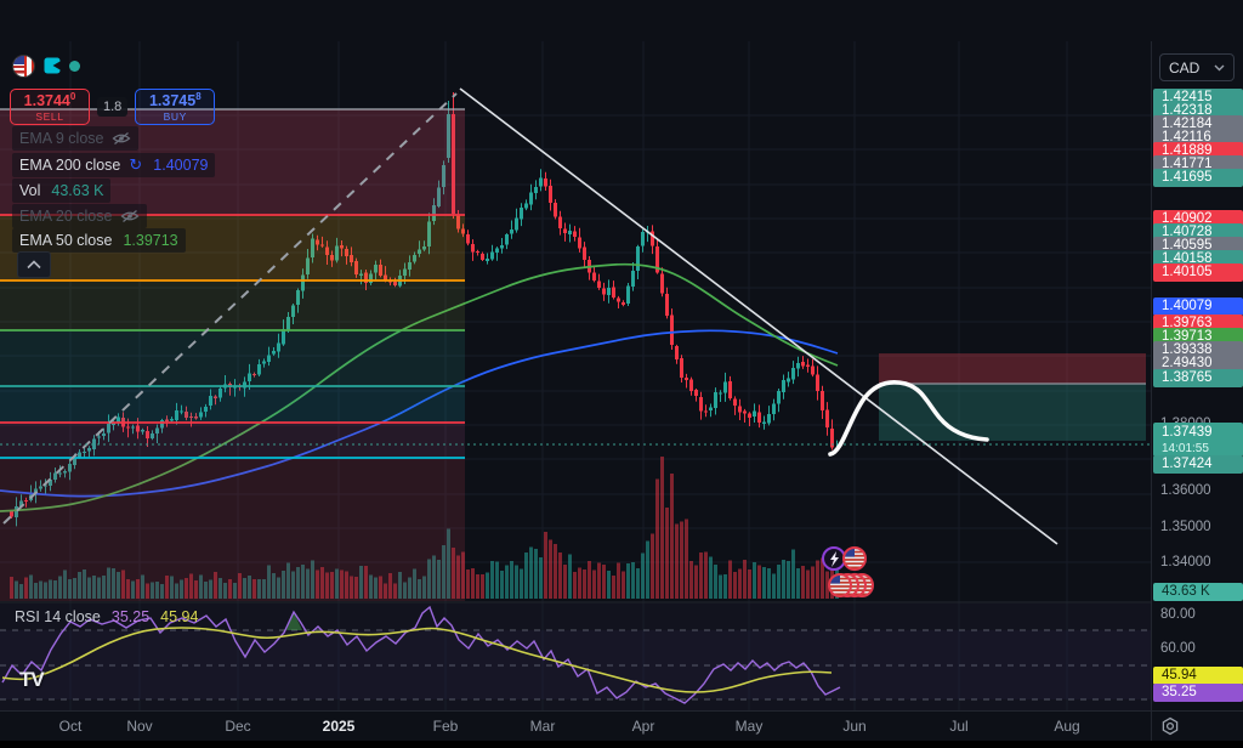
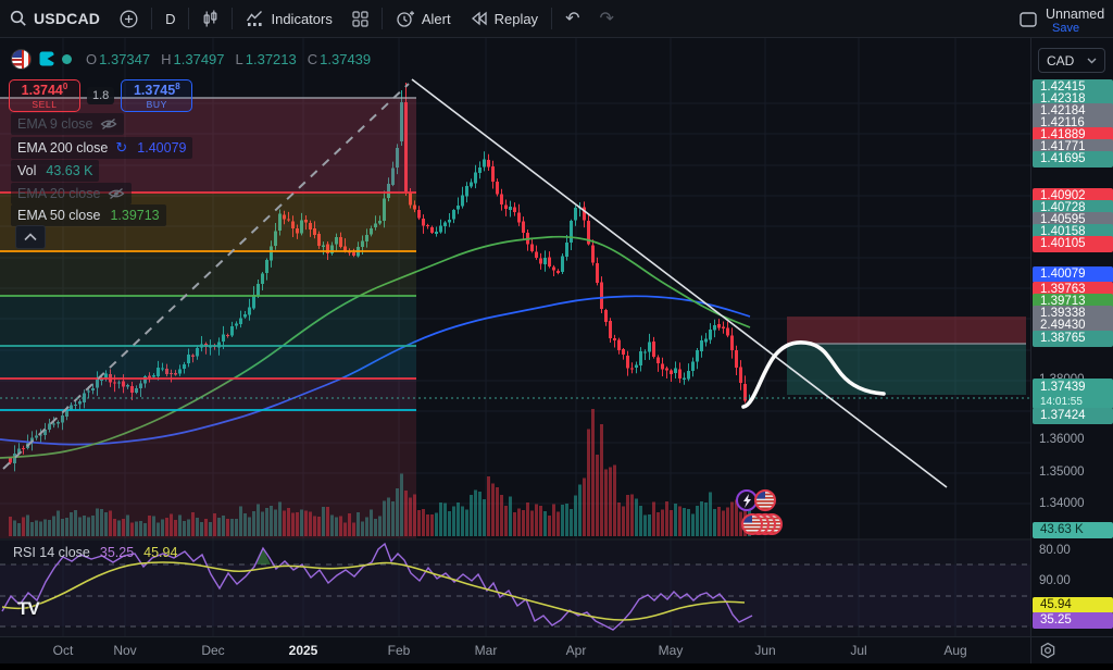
+ USDCAD
+ D
+ Indicators
+ Alert
+ Replay
+ ↶
+ ↷
+ Unnamed
+ Save
+ O 1.37347
+ H 1.37497
+ L 1.37213
+ C 1.37439
  1.37440
  SELL
  1.8
  1.37458
  BUY
  EMA 9 close
  EMA 200 close
  ↻
  1.40079
  Vol
  43.63 K
  EMA 20 close
  EMA 50 close
  1.39713
  RSI 14 close
  35.25
  45.94
  TV
  CAD
  1.42415
  1.42318
  1.42184
  1.42116
  1.41889
  1.41771
  1.41695
  1.40902
  1.40728
  1.40595
  1.40158
  1.40105
  1.40079
  1.39763
  1.39713
  1.39338
  2.49430
  1.38765
  1.37439
  14:01:55
  1.37424
  1.36000
  1.35000
  1.34000
  43.63 K
  80.00
- 60.00
+ 90.00
  45.94
  35.25
  Oct
  Nov
  Dec
  2025
  Feb
  Mar
  Apr
  May
  Jun
  Jul
  Aug
